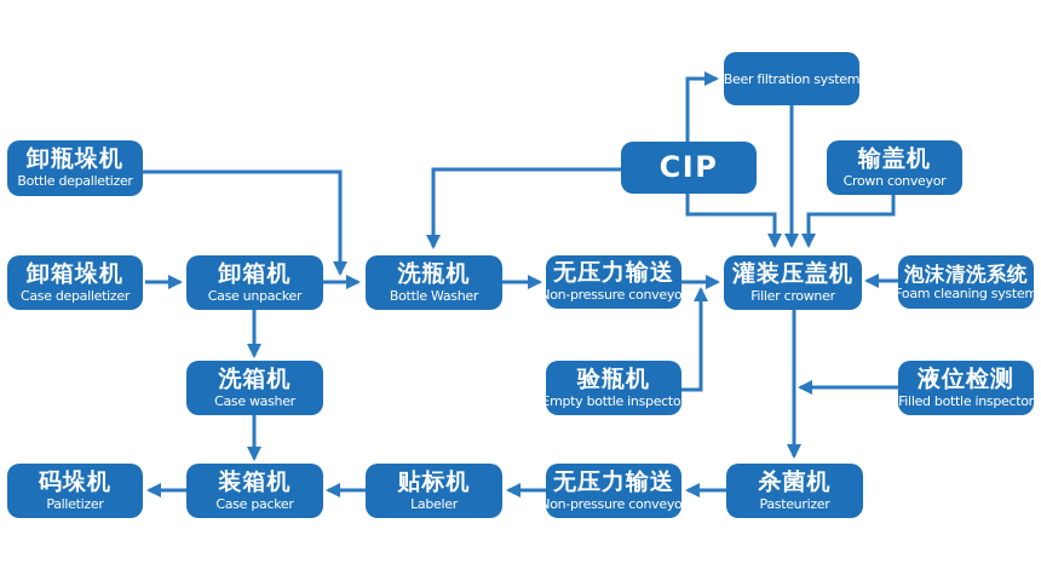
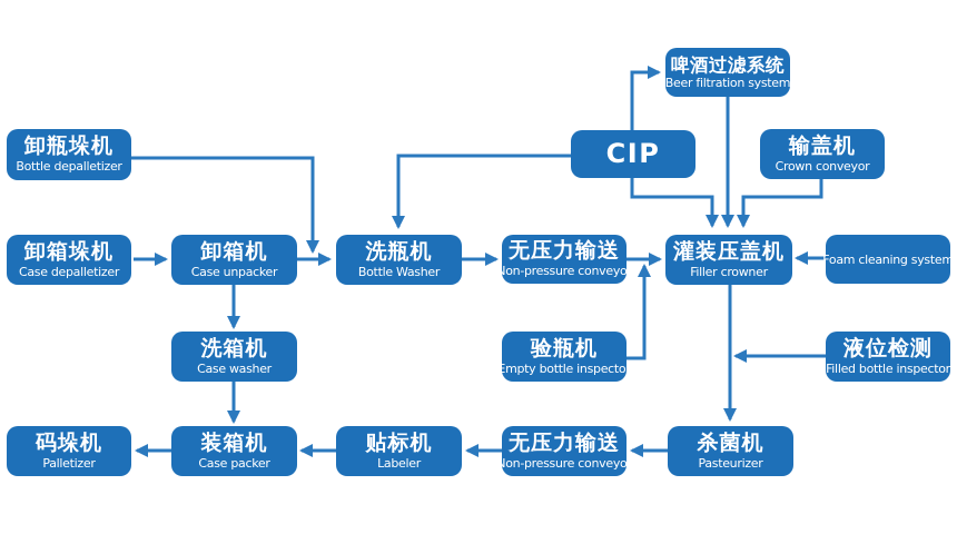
  卸瓶垛机
  Bottle depalletizer
+ 啤酒过滤系统
  Beer filtration system
  CIP
  输盖机
  Crown conveyor
  卸箱垛机
  Case depalletizer
  卸箱机
  Case unpacker
  洗瓶机
  Bottle Washer
  无压力输送
  Non-pressure conveyor
  灌装压盖机
  Filler crowner
- 泡沫清洗系统
  Foam cleaning system
  洗箱机
  Case washer
  验瓶机
  Empty bottle inspector
  液位检测
  Filled bottle inspector
  码垛机
  Palletizer
  装箱机
  Case packer
  贴标机
  Labeler
  无压力输送
  Non-pressure conveyor
  杀菌机
  Pasteurizer
